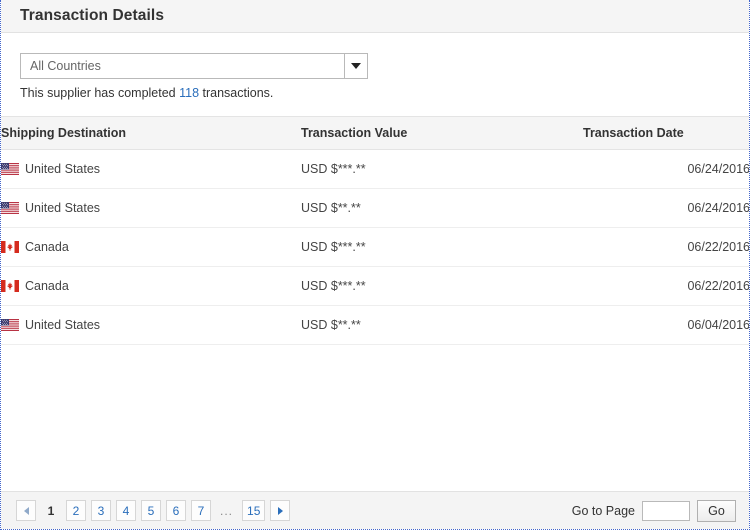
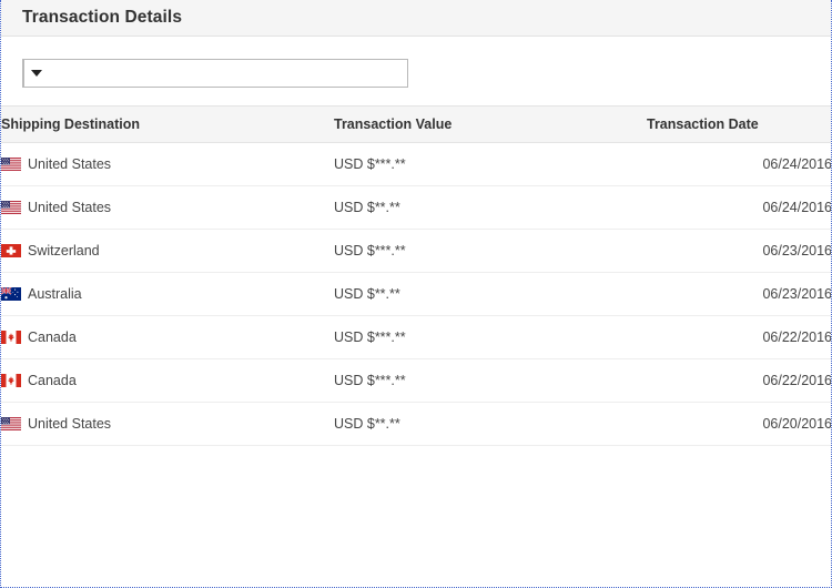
  Transaction Details
- All Countries
- This supplier has completed 118 transactions.
  Shipping Destination	Transaction Value	Transaction Date
  United States	USD $***.**	06/24/2016
  United States	USD $**.**	06/24/2016
+ Switzerland	USD $***.**	06/23/2016
+ Australia	USD $**.**	06/23/2016
  Canada	USD $***.**	06/22/2016
  Canada	USD $***.**	06/22/2016
- United States	USD $**.**	06/04/2016
+ United States	USD $**.**	06/20/2016
- 1
- 2
- 3
- 4
- 5
- 6
- 7
- ...
- 15
- Go to Page
- Go
